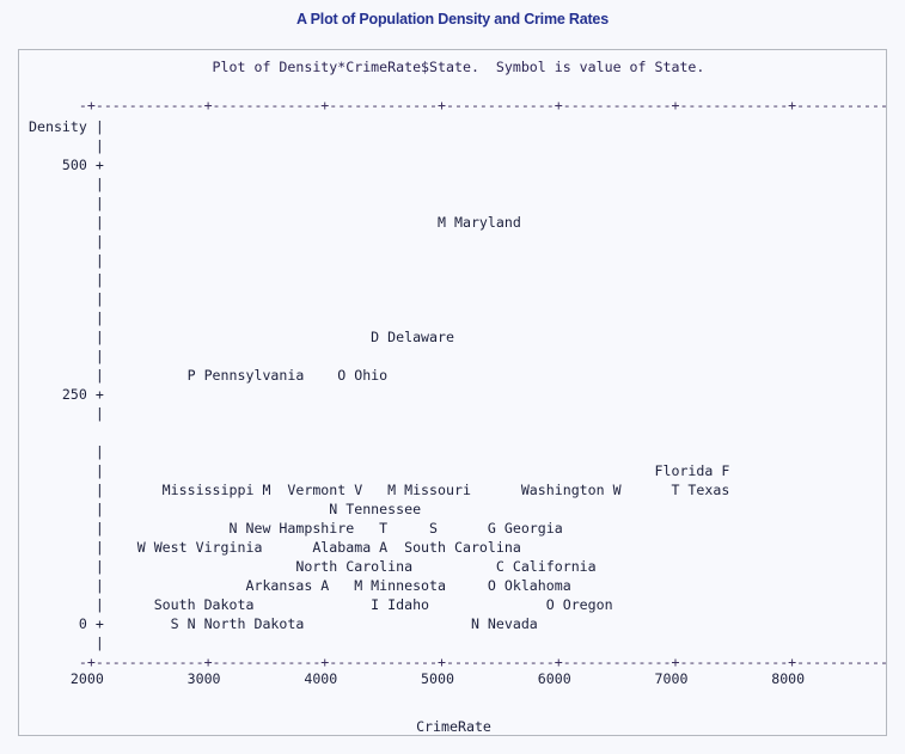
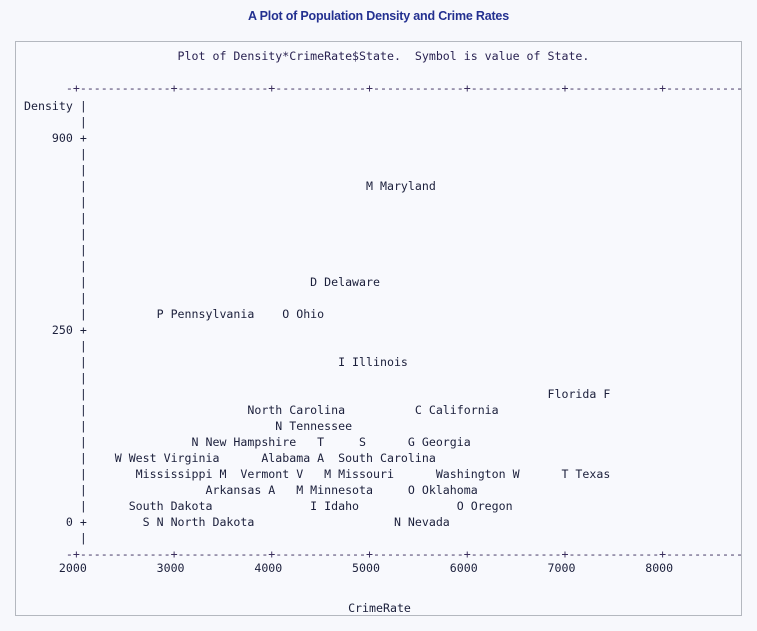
  A Plot of Population Density and Crime Rates
  Plot of Density*CrimeRate$State. Symbol is value of State.
  -+-------------+-------------+-------------+-------------+-------------+-------------+-----------
  Density |
  |
- 500 +
+ 900 +
  |
  |
  | M Maryland
  |
  |
  |
  |
  |
  | D Delaware
  |
  | P Pennsylvania O Ohio
  250 +
  |
+ | I Illinois
  |
  | Florida F
- | Mississippi M Vermont V M Missouri Washington W T Texas
+ | North Carolina C California
  | N Tennessee
  | N New Hampshire T S G Georgia
  | W West Virginia Alabama A South Carolina
- | North Carolina C California
+ | Mississippi M Vermont V M Missouri Washington W T Texas
  | Arkansas A M Minnesota O Oklahoma
  | South Dakota I Idaho O Oregon
  0 + S N North Dakota N Nevada
  |
  -+-------------+-------------+-------------+-------------+-------------+-------------+-----------
  2000 3000 4000 5000 6000 7000 8000
  CrimeRate
